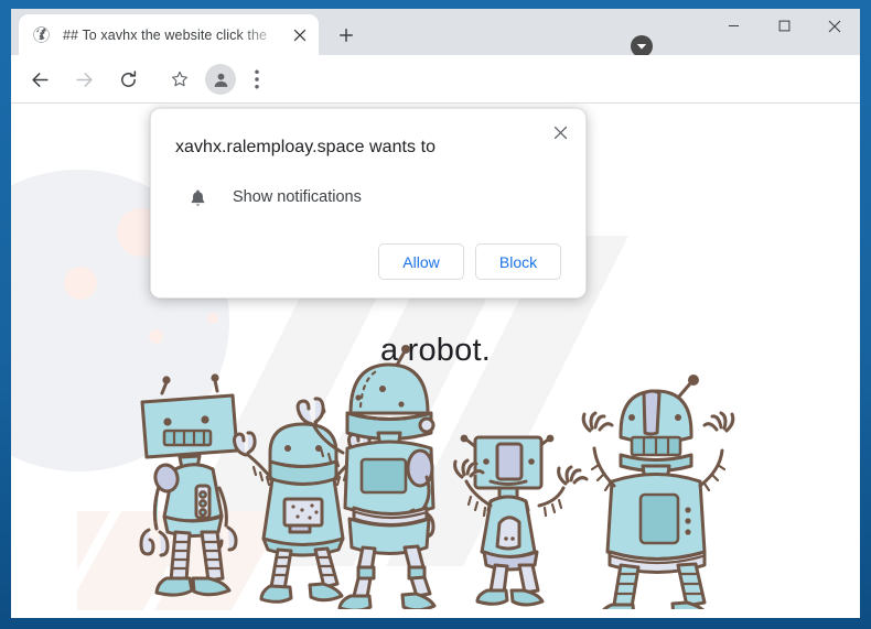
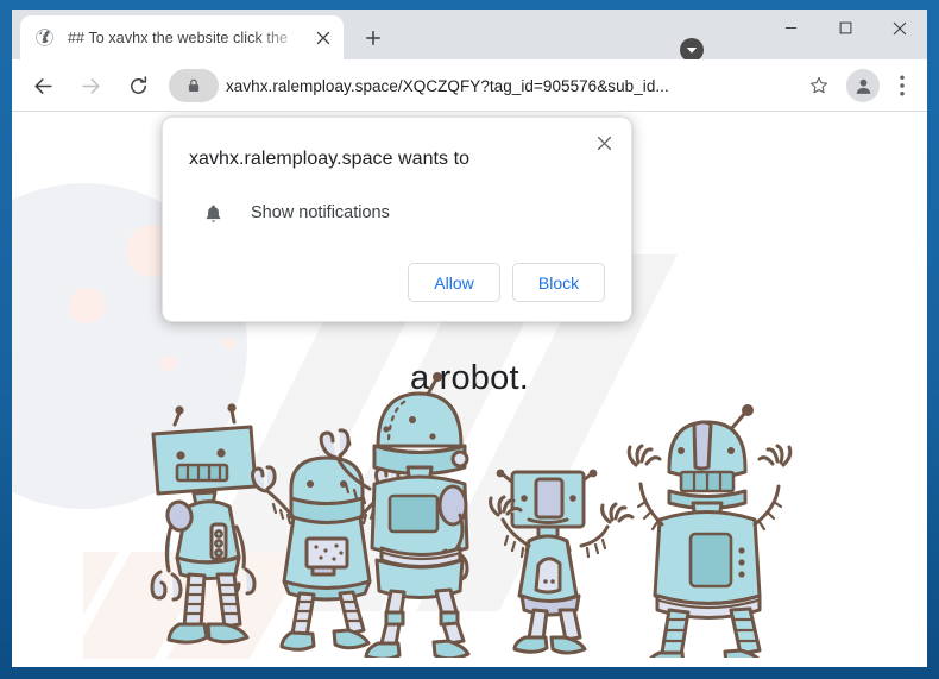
  ## To xavhx the website click the
+ xavhx.ralemploay.space/XQCZQFY?tag_id=905576&sub_id...
  a robot.
  xavhx.ralemploay.space wants to
  Show notifications
  Allow
  Block
